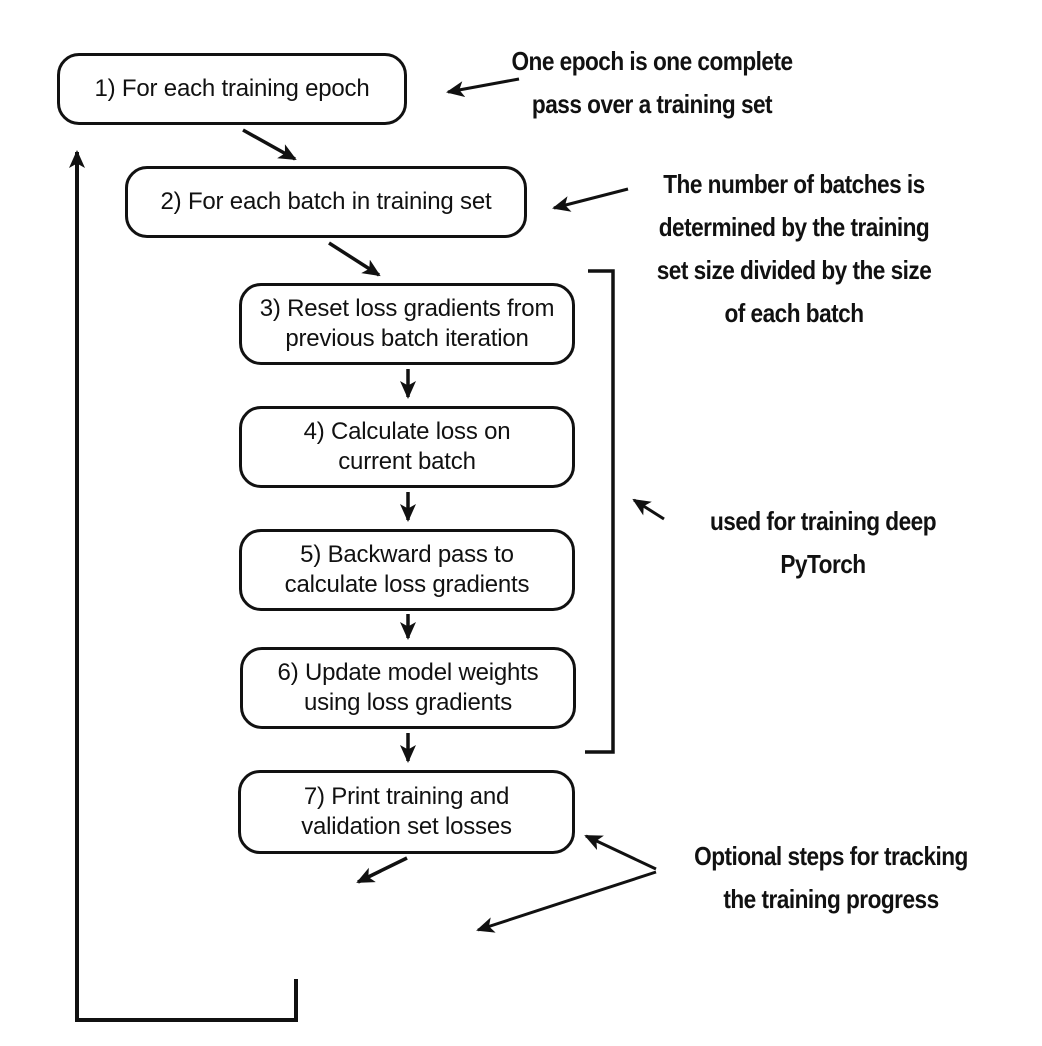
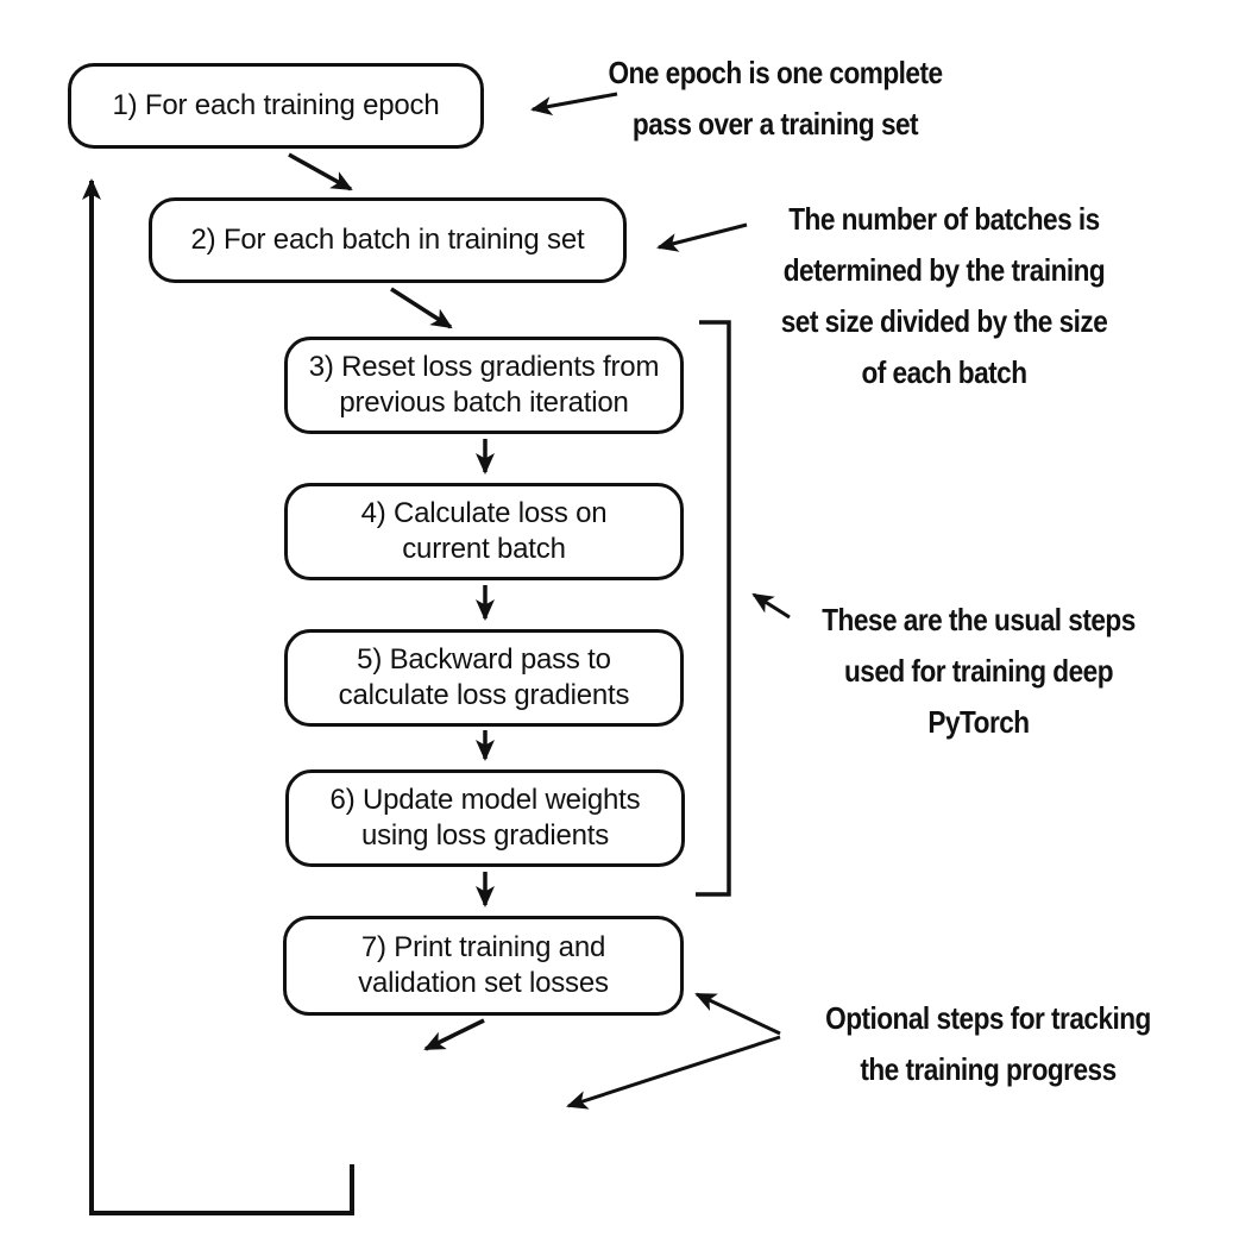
  1) For each training epoch
  2) For each batch in training set
  3) Reset loss gradients from
  previous batch iteration
  4) Calculate loss on
  current batch
  5) Backward pass to
  calculate loss gradients
  6) Update model weights
  using loss gradients
  7) Print training and
  validation set losses
  One epoch is one complete
  pass over a training set
  The number of batches is
  determined by the training
  set size divided by the size
  of each batch
+ These are the usual steps
  used for training deep
  PyTorch
  Optional steps for tracking
  the training progress
